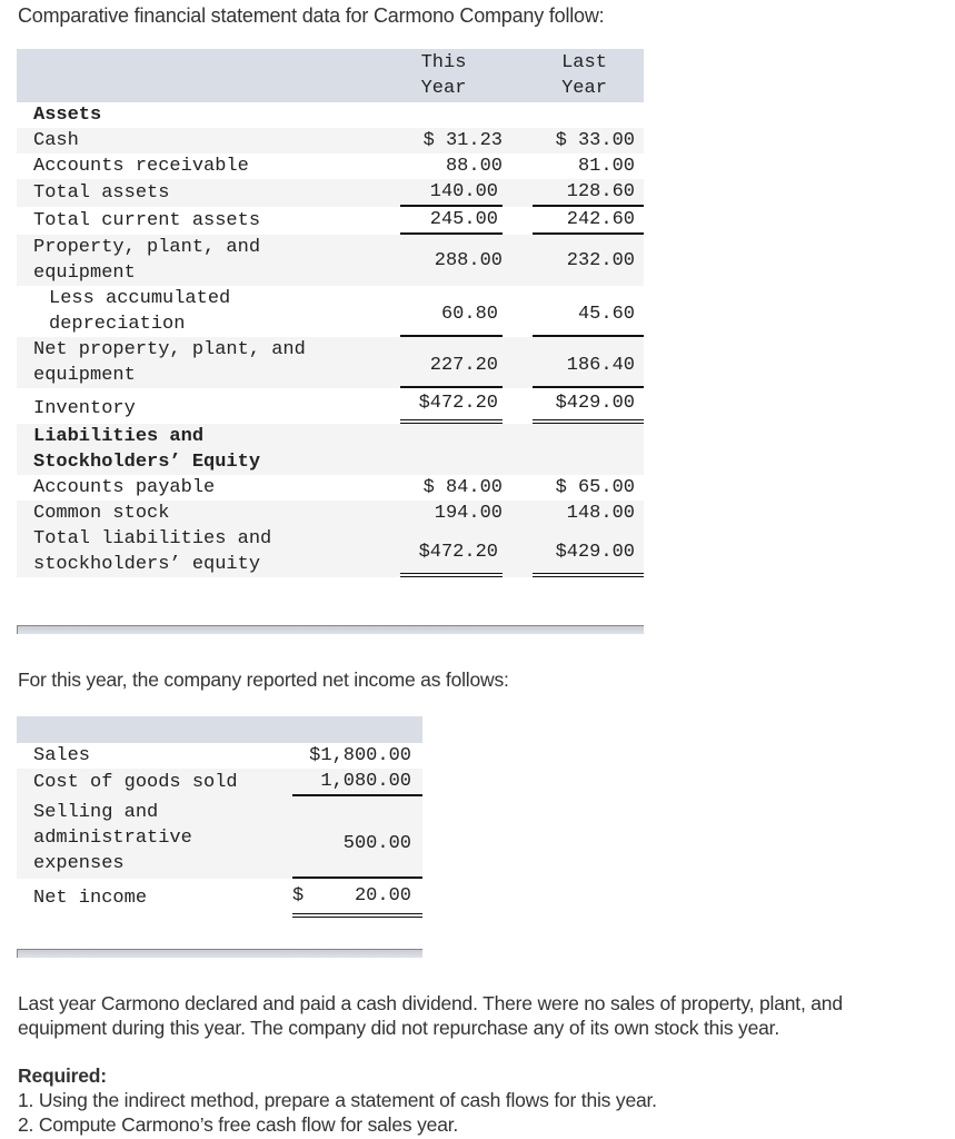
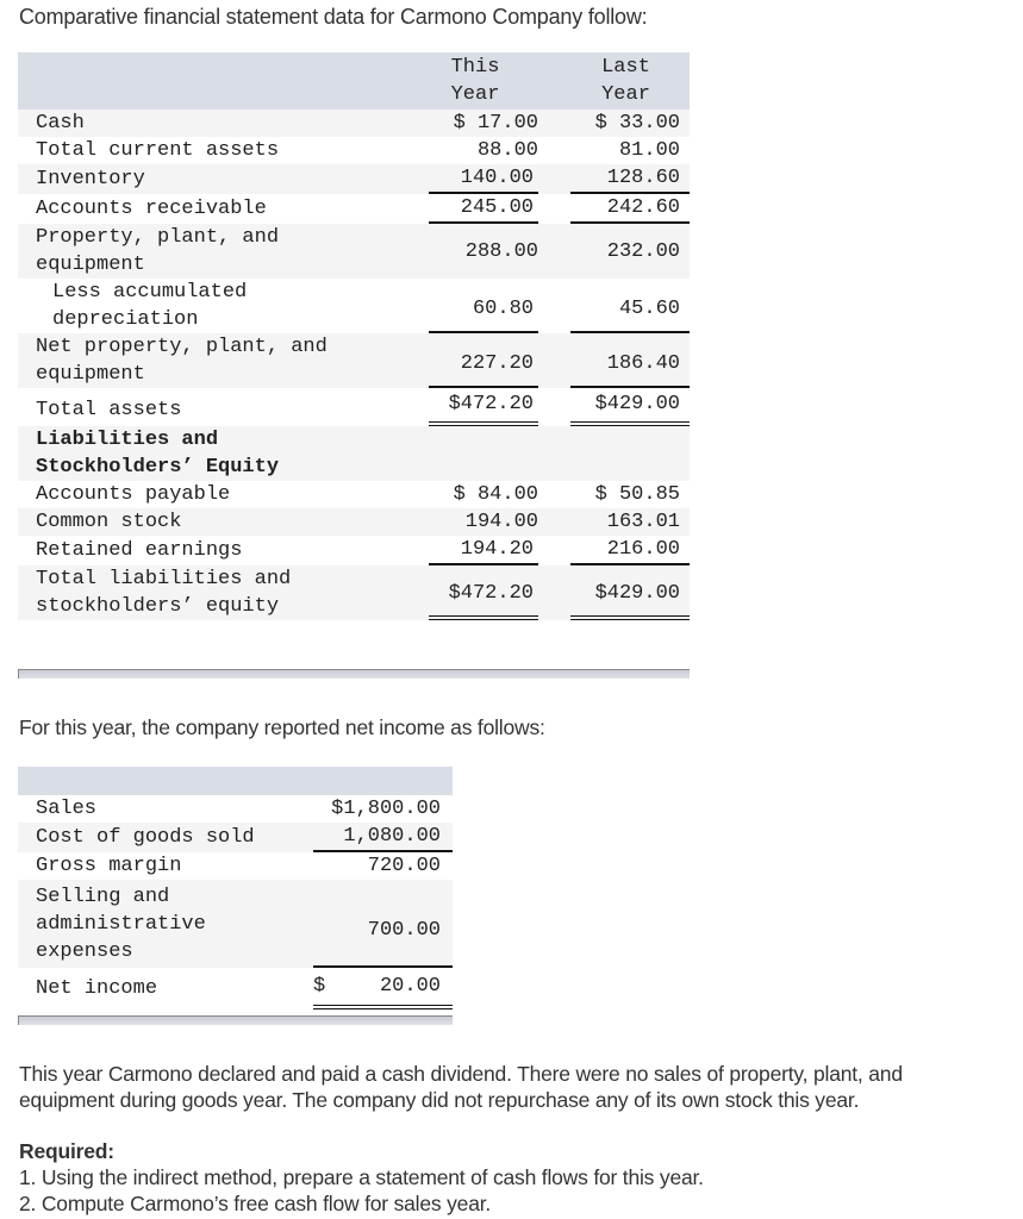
  Comparative financial statement data for Carmono Company follow:
  	This Year	Last Year
- Assets
- Cash	$ 31.23	$ 33.00
+ Cash	$ 17.00	$ 33.00
- Accounts receivable	88.00	81.00
+ Total current assets	88.00	81.00
- Total assets	140.00	128.60
+ Inventory	140.00	128.60
- Total current assets	245.00	242.60
+ Accounts receivable	245.00	242.60
  Property, plant, andequipment	288.00	232.00
  Less accumulateddepreciation	60.80	45.60
  Net property, plant, andequipment	227.20	186.40
- Inventory	$472.20	$429.00
+ Total assets	$472.20	$429.00
  Liabilities andStockholders’ Equity
- Accounts payable	$ 84.00	$ 65.00
+ Accounts payable	$ 84.00	$ 50.85
- Common stock	194.00	148.00
+ Common stock	194.00	163.01
+ Retained earnings	194.20	216.00
  Total liabilities andstockholders’ equity	$472.20	$429.00
  For this year, the company reported net income as follows:
  Sales	$1,800.00
  Cost of goods sold	1,080.00
+ Gross margin	720.00
- Selling andadministrativeexpenses	500.00
+ Selling andadministrativeexpenses	700.00
  Net income	$ 20.00
- Last year Carmono declared and paid a cash dividend. There were no sales of property, plant, and
+ This year Carmono declared and paid a cash dividend. There were no sales of property, plant, and
- equipment during this year. The company did not repurchase any of its own stock this year.
+ equipment during goods year. The company did not repurchase any of its own stock this year.
  Required:
  1. Using the indirect method, prepare a statement of cash flows for this year.
  2. Compute Carmono’s free cash flow for sales year.
